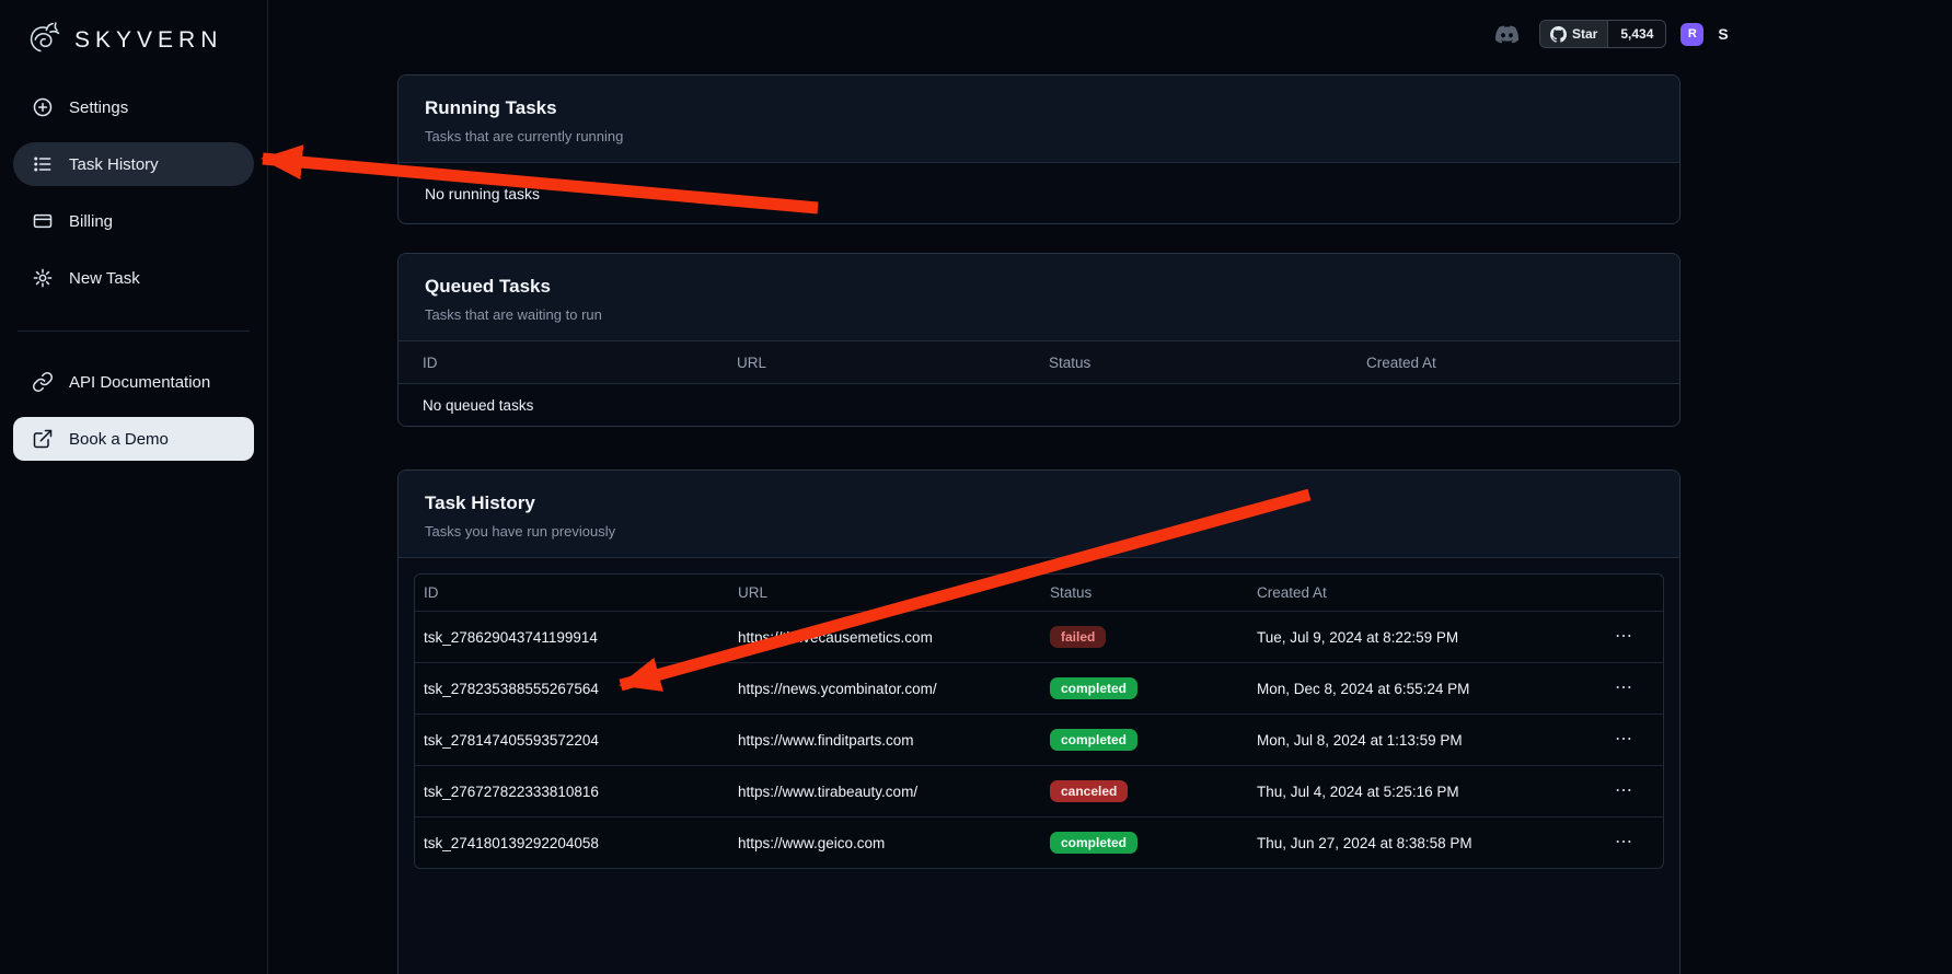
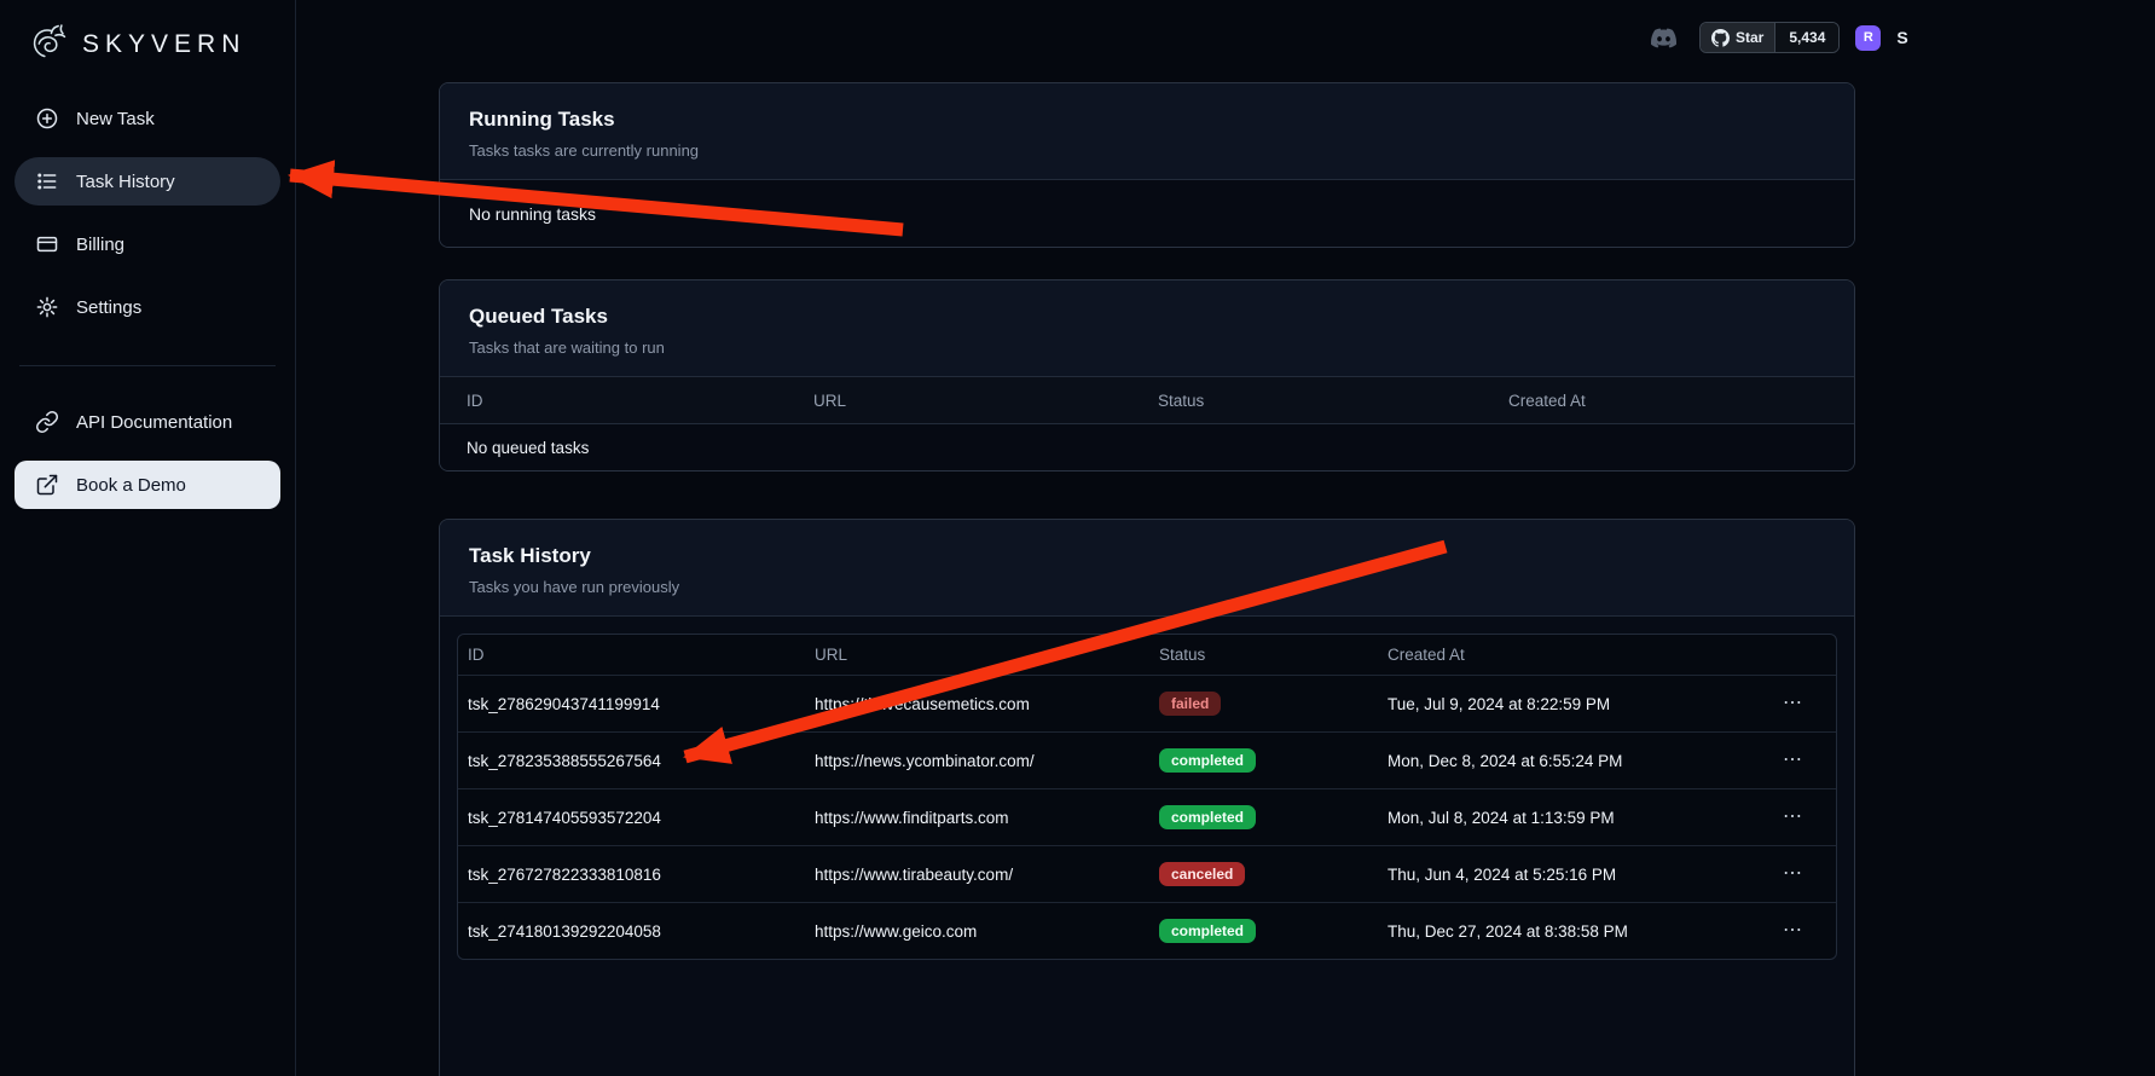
  SKYVERN
- Settings
+ New Task
  Task History
  Billing
- New Task
+ Settings
  API Documentation
  Book a Demo
  Star
  5,434
  R
  S
  Running Tasks
- Tasks that are currently running
+ Tasks tasks are currently running
  No running tasks
  Queued Tasks
  Tasks that are waiting to run
  ID
  URL
  Status
  Created At
  No queued tasks
  Task History
  Tasks you have run previously
  ID
  URL
  Status
  Created At
  tsk_278629043741199914
  https:causemetics.com
  failed
  Tue, Jul 9, 2024 at 8:22:59 PM
  ⋯
  tsk_278235388555267564
  https://news.ycombinator.com/
  completed
  Mon, Dec 8, 2024 at 6:55:24 PM
  ⋯
  tsk_278147405593572204
  https://www.finditparts.com
  completed
  Mon, Jul 8, 2024 at 1:13:59 PM
  ⋯
  tsk_276727822333810816
  https://www.tirabeauty.com/
  canceled
- Thu, Jul 4, 2024 at 5:25:16 PM
+ Thu, Jun 4, 2024 at 5:25:16 PM
  ⋯
  tsk_274180139292204058
  https://www.geico.com
  completed
- Thu, Jun 27, 2024 at 8:38:58 PM
+ Thu, Dec 27, 2024 at 8:38:58 PM
  ⋯
